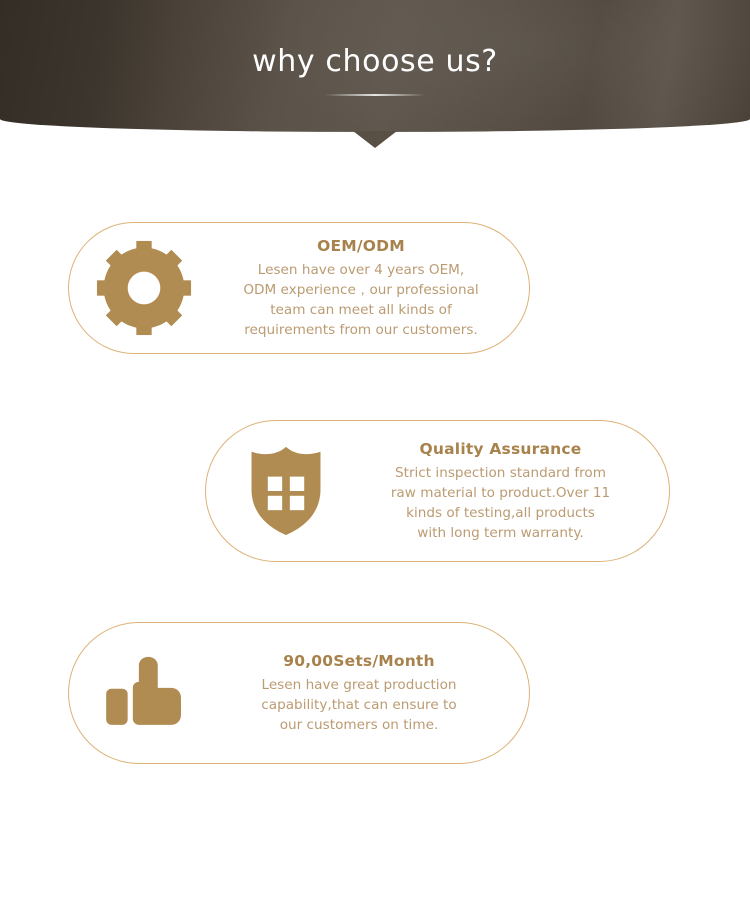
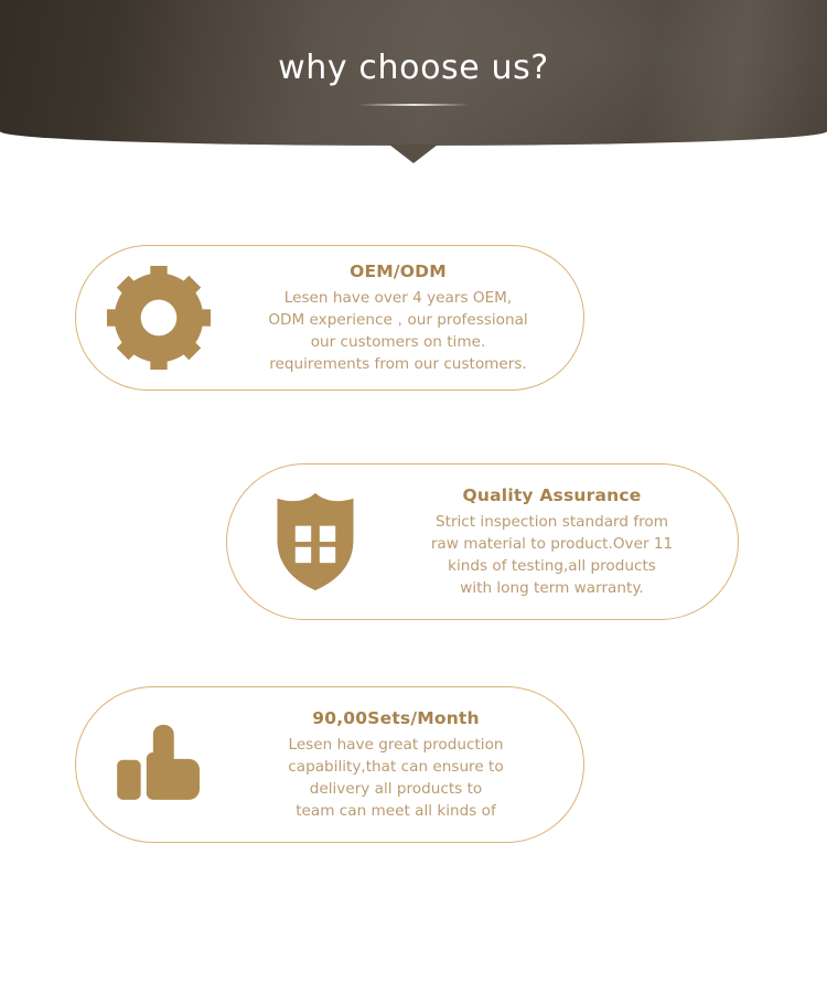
  why choose us?
  OEM/ODM
  Lesen have over 4 years OEM,
  ODM experience，our professional
- team can meet all kinds of
+ our customers on time.
  requirements from our customers.
  Quality Assurance
  Strict inspection standard from
  raw material to product.Over 11
  kinds of testing,all products
  with long term warranty.
  90,00Sets/Month
  Lesen have great production
  capability,that can ensure to
+ delivery all products to
- our customers on time.
+ team can meet all kinds of
